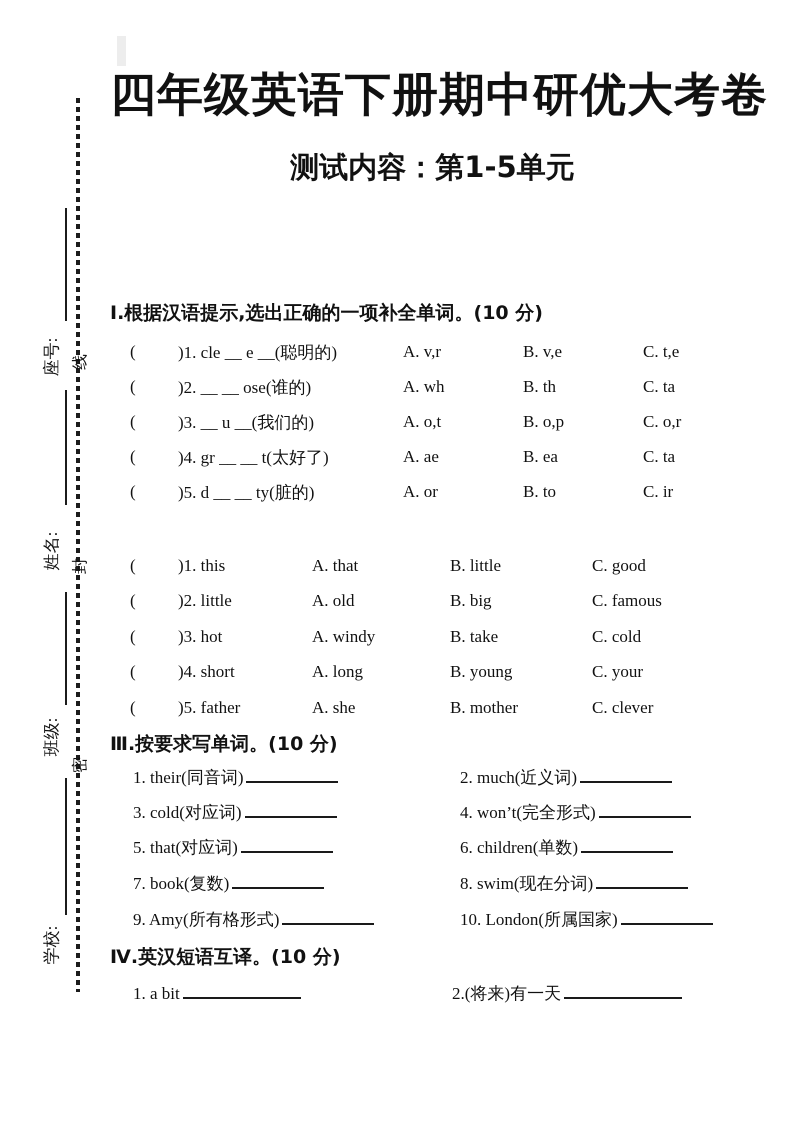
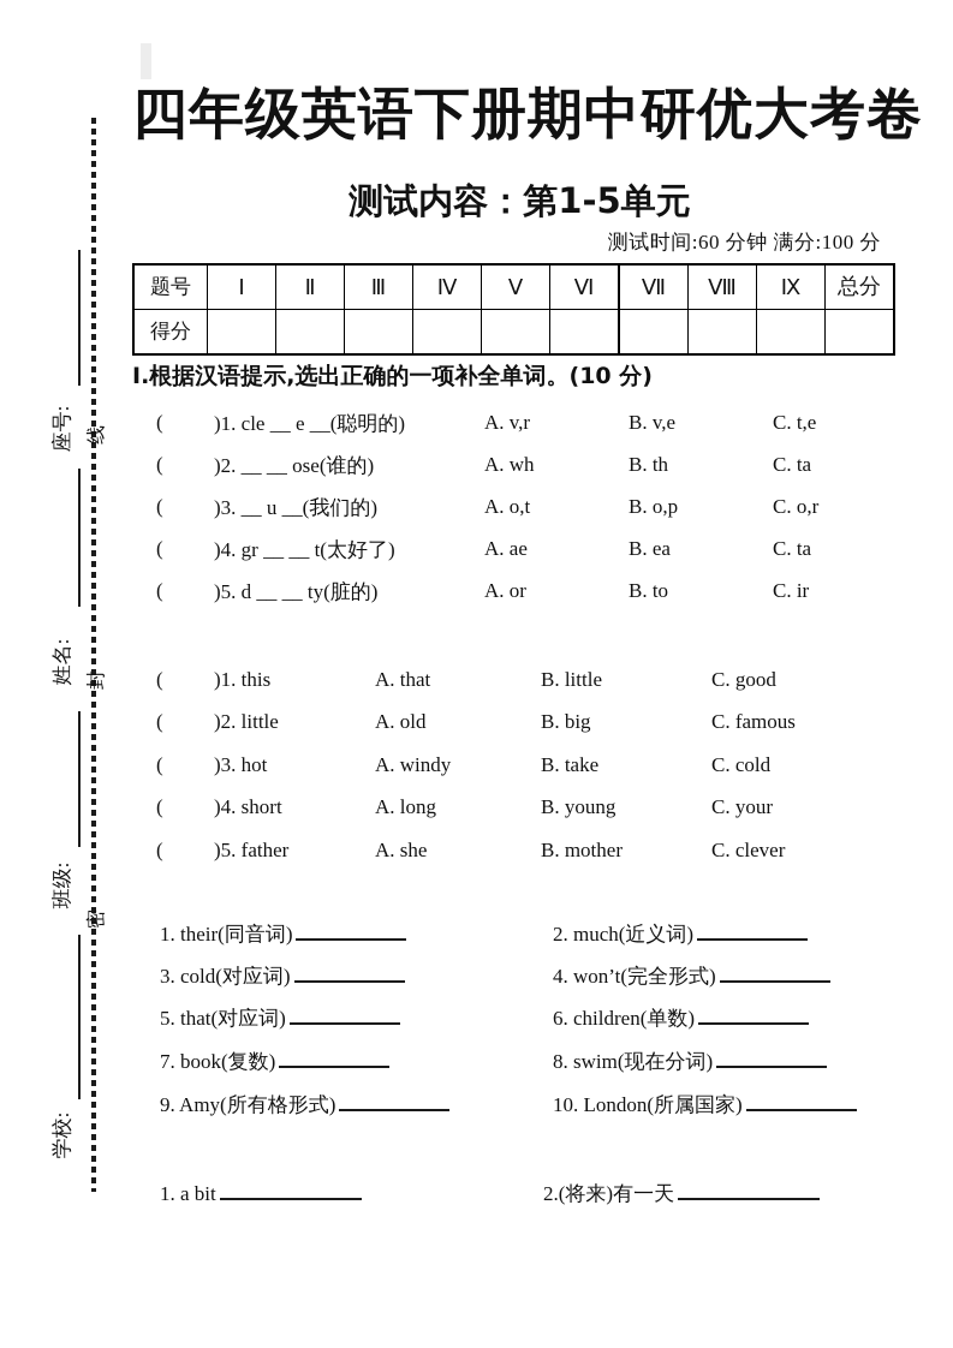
  四年级英语下册期中研优大考卷
  测试内容：第1-5单元
+ 测试时间:60 分钟 满分:100 分
+ 题号	Ⅰ	Ⅱ	Ⅲ	Ⅳ	Ⅴ	Ⅵ	Ⅶ	Ⅷ	Ⅸ	总分
+ 得分
  Ⅰ.根据汉语提示,选出正确的一项补全单词。(10 分)
  (
  )1. cle __ e __(聪明的)
  A. v,r
  B. v,e
  C. t,e
  (
  )2. __ __ ose(谁的)
  A. wh
  B. th
  C. ta
  (
  )3. __ u __(我们的)
  A. o,t
  B. o,p
  C. o,r
  (
  )4. gr __ __ t(太好了)
  A. ae
  B. ea
  C. ta
  (
  )5. d __ __ ty(脏的)
  A. or
  B. to
  C. ir
  (
  )1. this
  A. that
  B. little
  C. good
  (
  )2. little
  A. old
  B. big
  C. famous
  (
  )3. hot
  A. windy
  B. take
  C. cold
  (
  )4. short
  A. long
  B. young
  C. your
  (
  )5. father
  A. she
  B. mother
  C. clever
- Ⅲ.按要求写单词。(10 分)
  1. their(同音词)
  2. much(近义词)
  3. cold(对应词)
  4. won’t(完全形式)
  5. that(对应词)
  6. children(单数)
  7. book(复数)
  8. swim(现在分词)
  9. Amy(所有格形式)
  10. London(所属国家)
- Ⅳ.英汉短语互译。(10 分)
  1. a bit
  2.(将来)有一天
